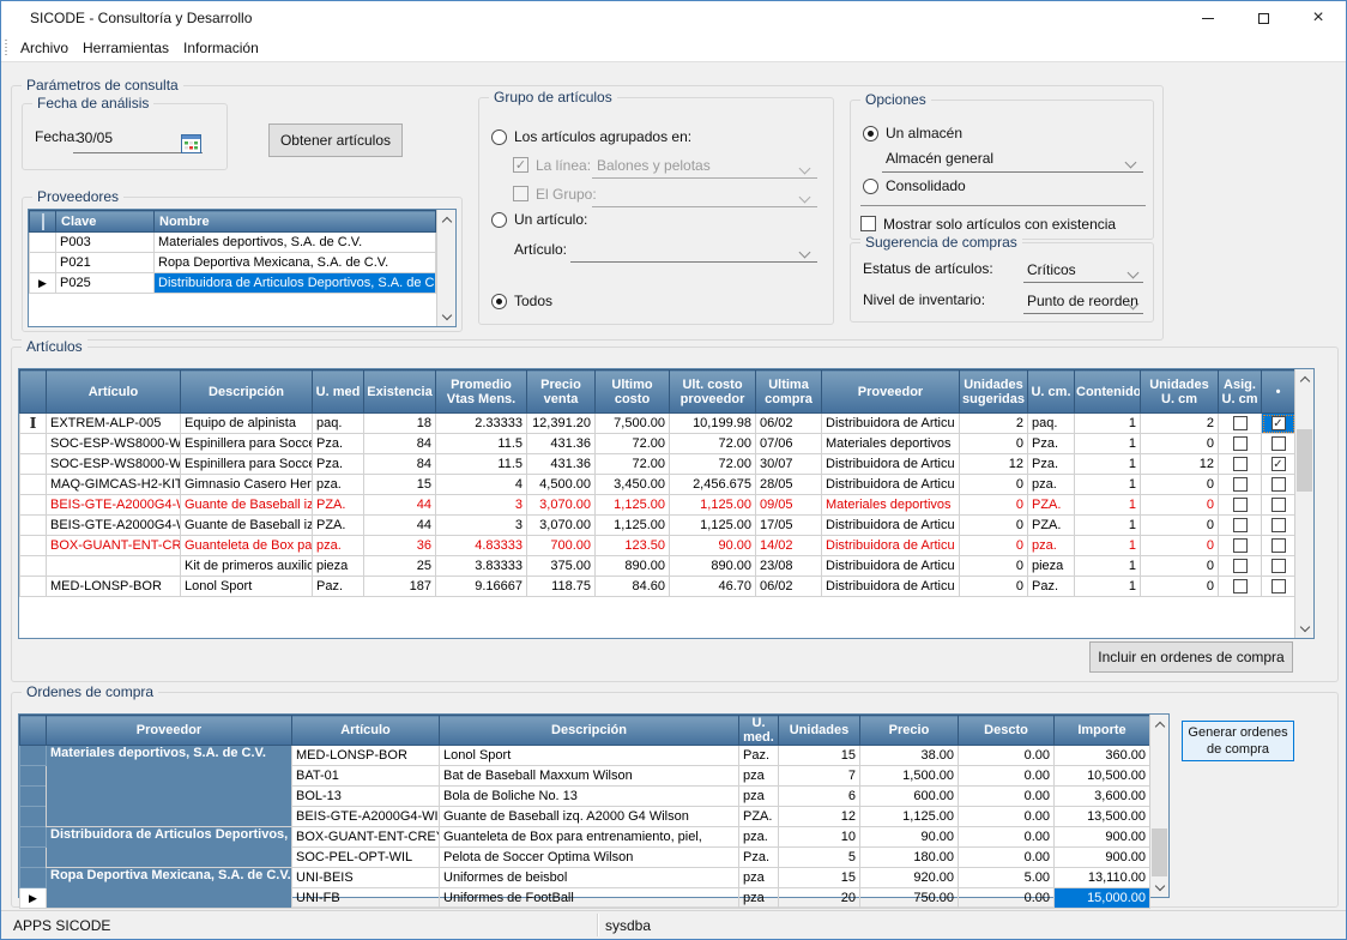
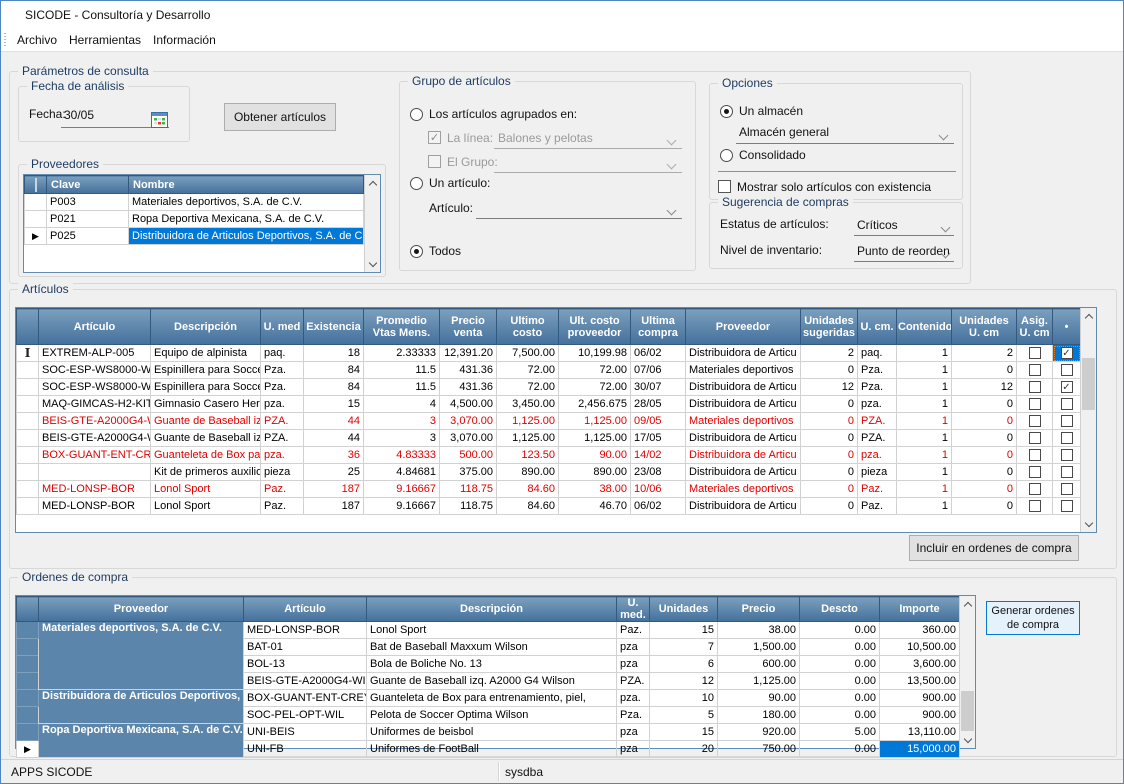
  SICODE - Consultoría y Desarrollo
- ×
  Archivo
  Herramientas
  Información
  Parámetros de consulta
  Fecha de análisis
  Fecha:
  30/05
  Obtener artículos
  Proveedores
  	Clave	Nombre
  	P003	Materiales deportivos, S.A. de C.V.
  	P021	Ropa Deportiva Mexicana, S.A. de C.V.
  ▶	P025	Distribuidora de Articulos Deportivos, S.A. de C
  Grupo de artículos
  Los artículos agrupados en:
  La línea:
  Balones y pelotas
  El Grupo:
  Un artículo:
  Artículo:
  Todos
  Opciones
  Un almacén
  Almacén general
  Consolidado
  Mostrar solo artículos con existencia
  Sugerencia de compras
  Estatus de artículos:
  Críticos
  Nivel de inventario:
  Punto de reorden
  Artículos
  	Artículo	Descripción	U. med	Existencia	Promedio Vtas Mens.	Precio venta	Ultimo costo	Ult. costo proveedor	Ultima compra	Proveedor	Unidades sugeridas	U. cm.	Contenido	Unidades U. cm	Asig. U. cm	•
  I	EXTREM-ALP-005	Equipo de alpinista	paq.	18	2.33333	12,391.20	7,500.00	10,199.98	06/02	Distribuidora de Articu	2	paq.	1	2
  	SOC-ESP-WS8000-W	Espinillera para Socce	Pza.	84	11.5	431.36	72.00	72.00	07/06	Materiales deportivos	0	Pza.	1	0
  	SOC-ESP-WS8000-W	Espinillera para Socce	Pza.	84	11.5	431.36	72.00	72.00	30/07	Distribuidora de Articu	12	Pza.	1	12
  	MAQ-GIMCAS-H2-KIT	Gimnasio Casero Her	pza.	15	4	4,500.00	3,450.00	2,456.675	28/05	Distribuidora de Articu	0	pza.	1	0
  	BEIS-GTE-A2000G4-	Guante de Baseball iz	PZA.	44	3	3,070.00	1,125.00	1,125.00	09/05	Materiales deportivos	0	PZA.	1	0
  	BEIS-GTE-A2000G4-	Guante de Baseball iz	PZA.	44	3	3,070.00	1,125.00	1,125.00	17/05	Distribuidora de Articu	0	PZA.	1	0
- 	BOX-GUANT-ENT-CR	Guanteleta de Box pa	pza.	36	4.83333	700.00	123.50	90.00	14/02	Distribuidora de Articu	0	pza.	1	0
+ 	BOX-GUANT-ENT-CR	Guanteleta de Box pa	pza.	36	4.83333	500.00	123.50	90.00	14/02	Distribuidora de Articu	0	pza.	1	0
- 		Kit de primeros auxilio	pieza	25	3.83333	375.00	890.00	890.00	23/08	Distribuidora de Articu	0	pieza	1	0
+ 		Kit de primeros auxilio	pieza	25	4.84681	375.00	890.00	890.00	23/08	Distribuidora de Articu	0	pieza	1	0
+ 	MED-LONSP-BOR	Lonol Sport	Paz.	187	9.16667	118.75	84.60	38.00	10/06	Materiales deportivos	0	Paz.	1	0
  	MED-LONSP-BOR	Lonol Sport	Paz.	187	9.16667	118.75	84.60	46.70	06/02	Distribuidora de Articu	0	Paz.	1	0
  Incluir en ordenes de compra
  Ordenes de compra
  	Proveedor	Artículo	Descripción	U. med.	Unidades	Precio	Descto	Importe
  	Materiales deportivos, S.A. de C.V.	MED-LONSP-BOR	Lonol Sport	Paz.	15	38.00	0.00	360.00
  	BAT-01	Bat de Baseball Maxxum Wilson	pza	7	1,500.00	0.00	10,500.00
  	BOL-13	Bola de Boliche No. 13	pza	6	600.00	0.00	3,600.00
  	BEIS-GTE-A2000G4-WI	Guante de Baseball izq. A2000 G4 Wilson	PZA.	12	1,125.00	0.00	13,500.00
  	Distribuidora de Articulos Deportivos,	BOX-GUANT-ENT-CRE	Guanteleta de Box para entrenamiento, piel,	pza.	10	90.00	0.00	900.00
  	SOC-PEL-OPT-WIL	Pelota de Soccer Optima Wilson	Pza.	5	180.00	0.00	900.00
  	Ropa Deportiva Mexicana, S.A. de C.V.	UNI-BEIS	Uniformes de beisbol	pza	15	920.00	5.00	13,110.00
  ▶	UNI-FB	Uniformes de FootBall	pza	20	750.00	0.00	15,000.00
  Generar ordenes de compra
  APPS SICODE
  sysdba
